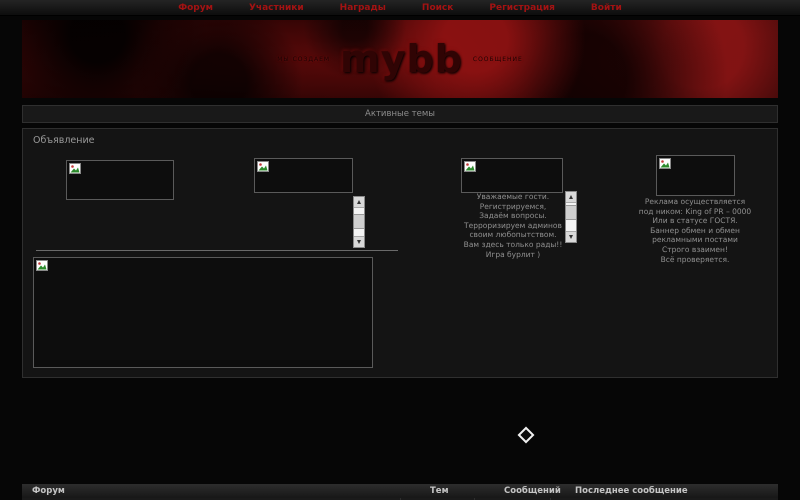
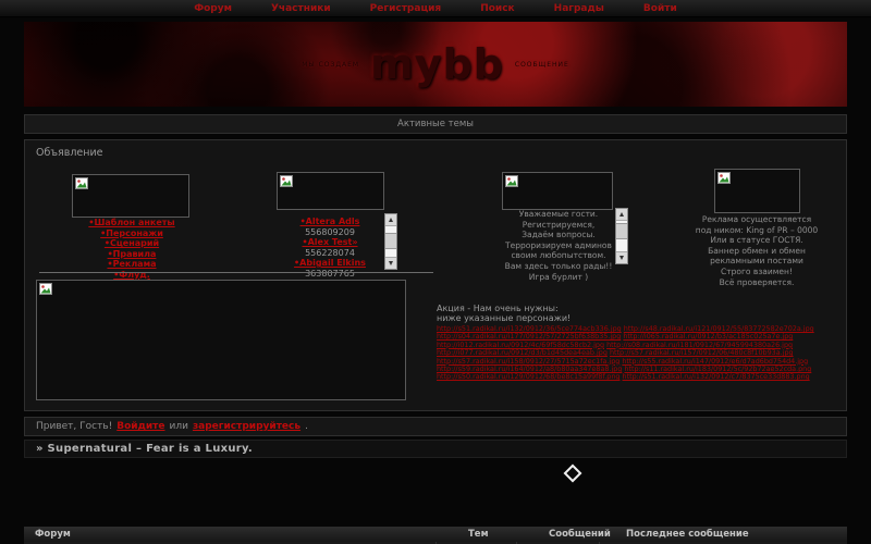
  Форум
  Участники
- Награды
+ Регистрация
  Поиск
- Регистрация
+ Награды
  Войти
  mybb
  Активные темы
  Объявление
+ •Шаблон анкеты
+ •Персонажи
+ •Сценарий
+ •Правила
+ •Реклама
+ •Флуд.
+ •Altera Adls
+ 556809209
+ •Alex Test»
+ 556228074
+ •Abigail Elkins
+ 363807765
  Уважаемые гости.
  Регистрируемся,
  Задаём вопросы.
  Терроризируем админов
  своим любопытством.
  Вам здесь только рады!!
  Игра бурлит )
  Реклама осуществляется
  под ником: King of PR – 0000
  Или в статусе ГОСТЯ.
  Баннер обмен и обмен
  рекламными постами
  Строго взаимен!
  Всё проверяется.
+ Акция - Нам очень нужны:
+ ниже указанные персонажи!
+ http://s51.radikal.ru/i132/0912/36/5ce774acb336.jpg http://s48.radikal.ru/i121/0912/55/83772582e702a.jpg
+ http://s04.radikal.ru/i177/0912/57/2725bf638b35.jpg http://i065.radikal.ru/0912/b3/ac185c025a7e.jpg
+ http://i012.radikal.ru/0912/4c/69f58dc58cb2.jpg http://s08.radikal.ru/i181/0912/67/945994380a26.jpg
+ http://i077.radikal.ru/0912/d3/b1d45dea4eab.jpg http://s57.radikal.ru/i157/0912/06/480c8f10b93a.jpg
+ http://s57.radikal.ru/i158/0912/27/5715a72ec1fa.jpg http://s55.radikal.ru/i147/0912/e6/d7ad6bd754d4.jpg
+ http://s59.radikal.ru/i164/0912/a8/b80aa347e8a8.jpg http://s11.radikal.ru/i183/0912/5c/92b72ae52cda.png
+ http://s50.radikal.ru/i129/0912/68/be8c15a99f8f.png http://s51.radikal.ru/i132/0912/c7/8375ce33d883.png
+ Привет, Гость!
+ Войдите
+ или
+ зарегистрируйтесь
+ .
+ » Supernatural – Fear is a Luxury.
  Форум
  Тем
  Сообщений
  Последнее сообщение
